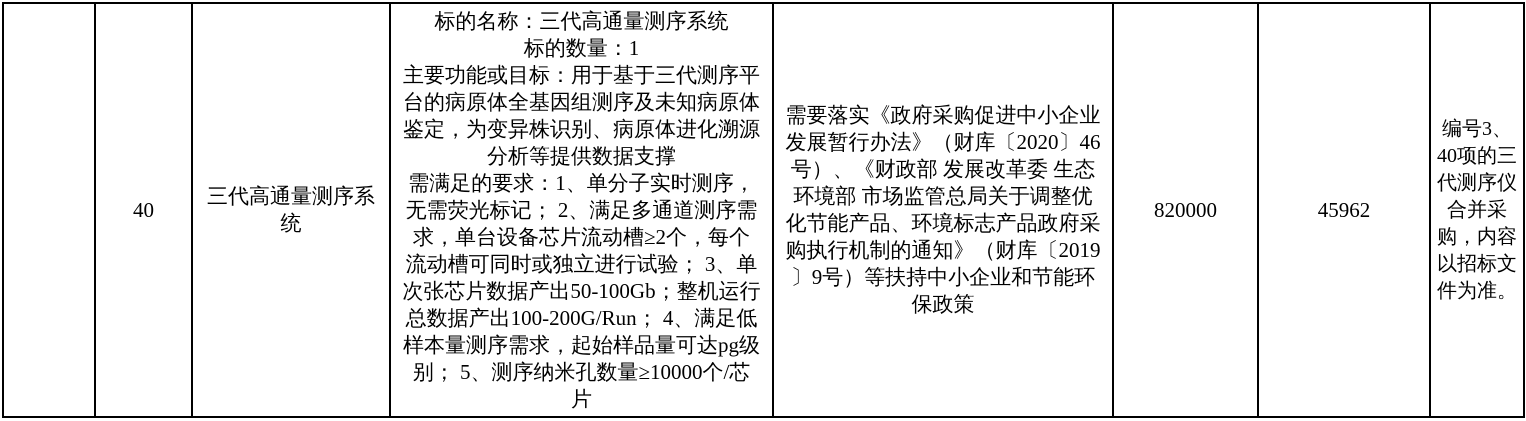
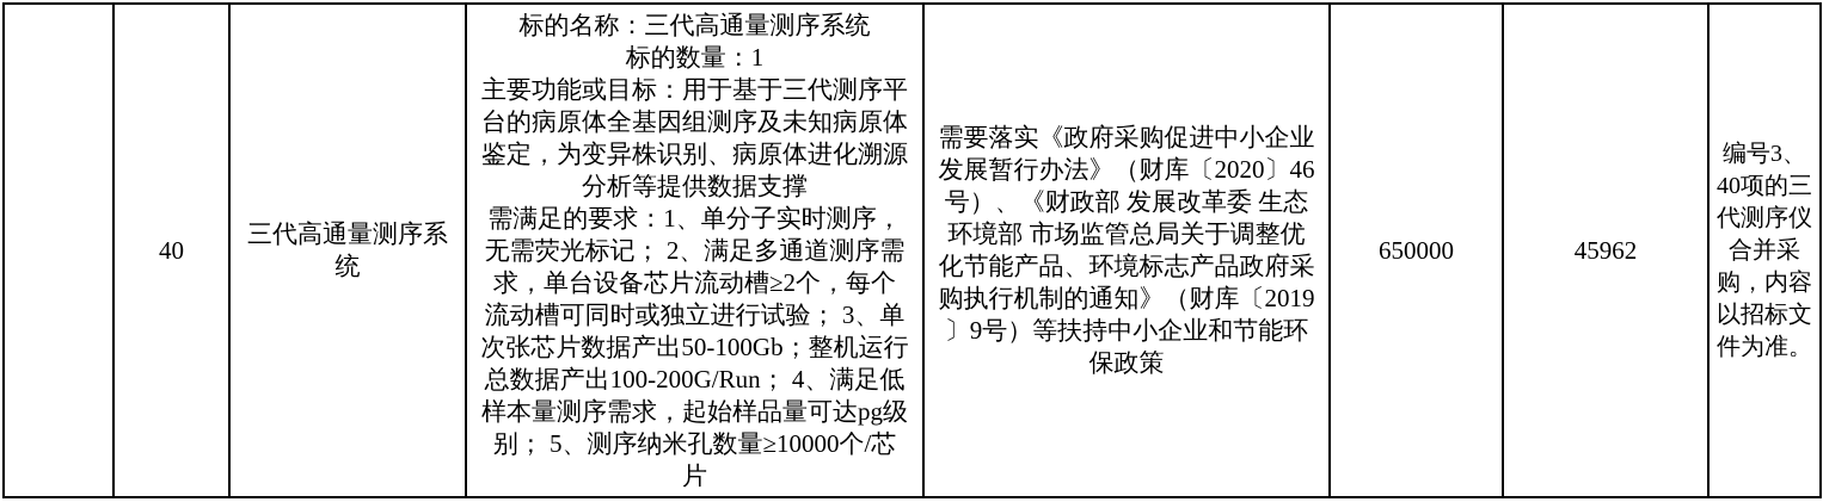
- 	40	三代高通量测序系 统	标的名称：三代高通量测序系统 标的数量：1 主要功能或目标：用于基于三代测序平 台的病原体全基因组测序及未知病原体 鉴定，为变异株识别、病原体进化溯源 分析等提供数据支撑 需满足的要求：1、单分子实时测序， 无需荧光标记； 2、满足多通道测序需 求，单台设备芯片流动槽≥2个，每个 流动槽可同时或独立进行试验； 3、单 次张芯片数据产出50-100Gb；整机运行 总数据产出100-200G/Run； 4、满足低 样本量测序需求，起始样品量可达pg级 别； 5、测序纳米孔数量≥10000个/芯 片	需要落实《政府采购促进中小企业 发展暂行办法》（财库〔2020〕46 号）、《财政部 发展改革委 生态 环境部 市场监管总局关于调整优 化节能产品、环境标志产品政府采 购执行机制的通知》（财库〔2019 〕9号）等扶持中小企业和节能环 保政策	820000	45962	编号3、 40项的三 代测序仪 合并采 购，内容 以招标文 件为准。
+ 	40	三代高通量测序系 统	标的名称：三代高通量测序系统 标的数量：1 主要功能或目标：用于基于三代测序平 台的病原体全基因组测序及未知病原体 鉴定，为变异株识别、病原体进化溯源 分析等提供数据支撑 需满足的要求：1、单分子实时测序， 无需荧光标记； 2、满足多通道测序需 求，单台设备芯片流动槽≥2个，每个 流动槽可同时或独立进行试验； 3、单 次张芯片数据产出50-100Gb；整机运行 总数据产出100-200G/Run； 4、满足低 样本量测序需求，起始样品量可达pg级 别； 5、测序纳米孔数量≥10000个/芯 片	需要落实《政府采购促进中小企业 发展暂行办法》（财库〔2020〕46 号）、《财政部 发展改革委 生态 环境部 市场监管总局关于调整优 化节能产品、环境标志产品政府采 购执行机制的通知》（财库〔2019 〕9号）等扶持中小企业和节能环 保政策	650000	45962	编号3、 40项的三 代测序仪 合并采 购，内容 以招标文 件为准。
